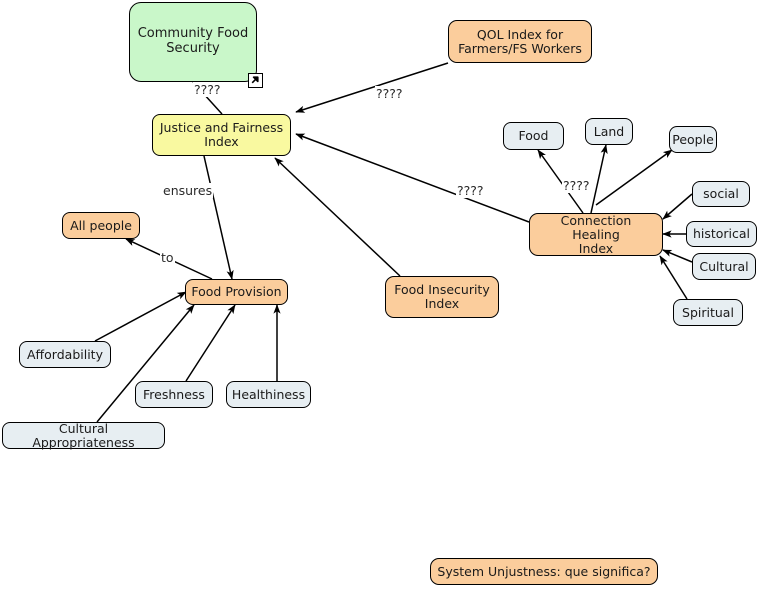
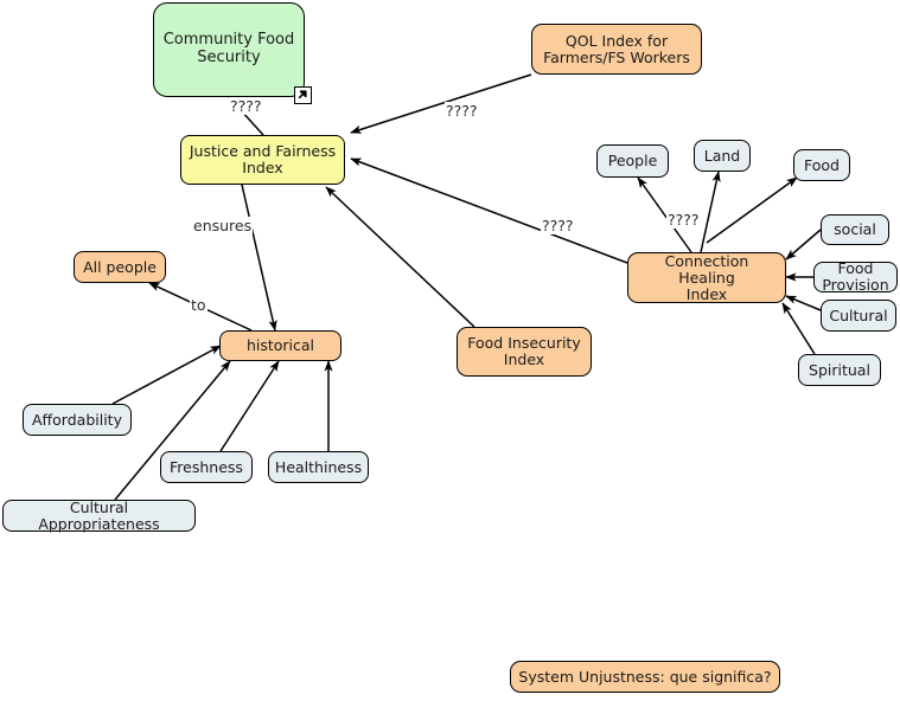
  Community Food
  Security
  QOL Index for
  Farmers/FS Workers
  Justice and Fairness
  Index
- Food
+ People
  Land
- People
+ Food
  social
  Connection Healing
  Index
- historical
+ Food Provision
  Cultural
  Spiritual
  All people
- Food Provision
+ historical
  Food Insecurity
  Index
  Affordability
  Freshness
  Healthiness
  Cultural Appropriateness
  System Unjustness: que significa?
  ????
  ????
  ????
  ????
  ensures
  to
